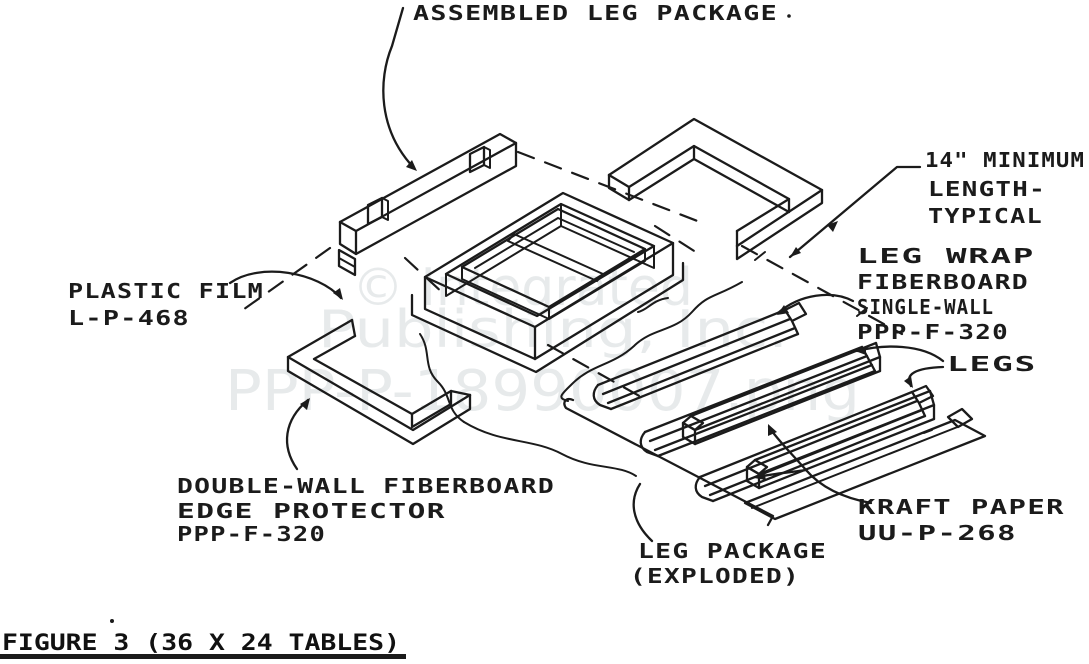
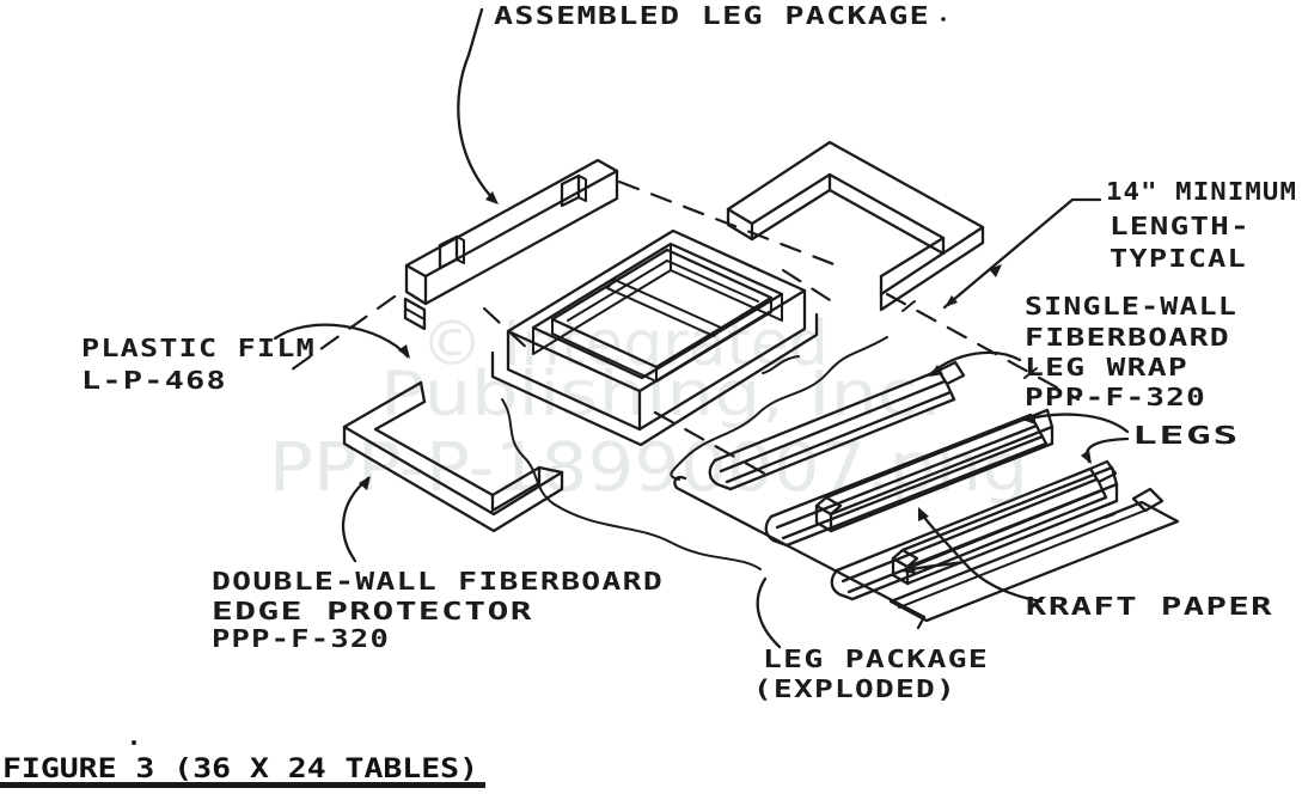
  © Ingrated
  ubishing, Inc.
  PPP-18990007.pg
  ASSEMBLED LEG PACKAGE
  14" MINIMUM
  LENGTH-
  TYPICAL
- LEG WRAP
+ SINGLE-WALL
  FIBERBOARD
- SINGLE-WALL
+ LEG WRAP
  PPP-F-320
  LEGS
  PLASTIC FILM
  L-P-468
  DOUBLE-WALL FIBERBOARD
  EDGE PROTECTOR
  PPP-F-320
  KRAFT PAPER
- UU-P-268
  LEG PACKAGE
  (EXPLODED)
  FIGURE 3 (36 X 24 TABLES)
